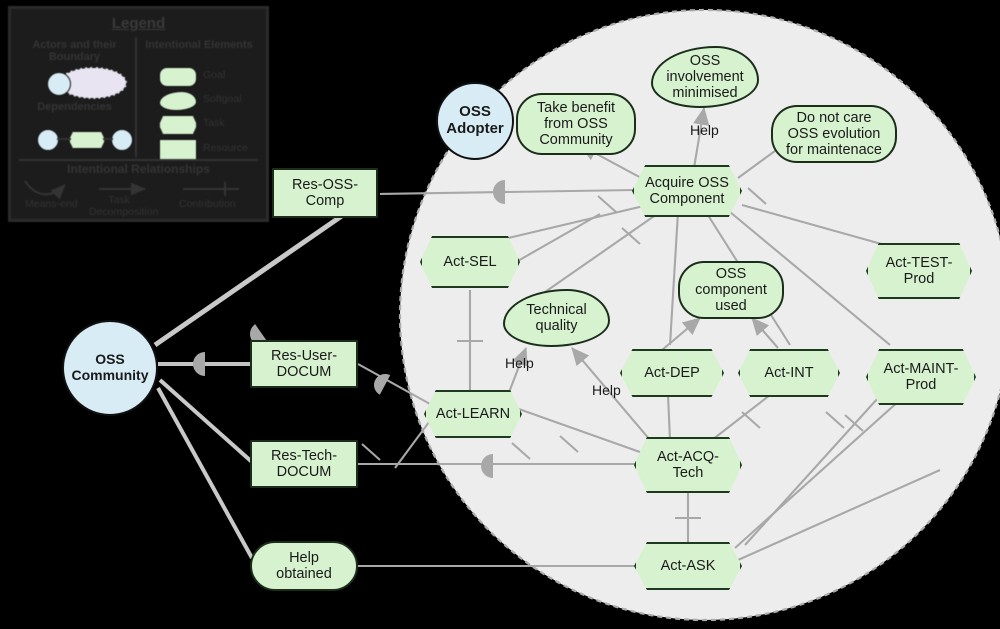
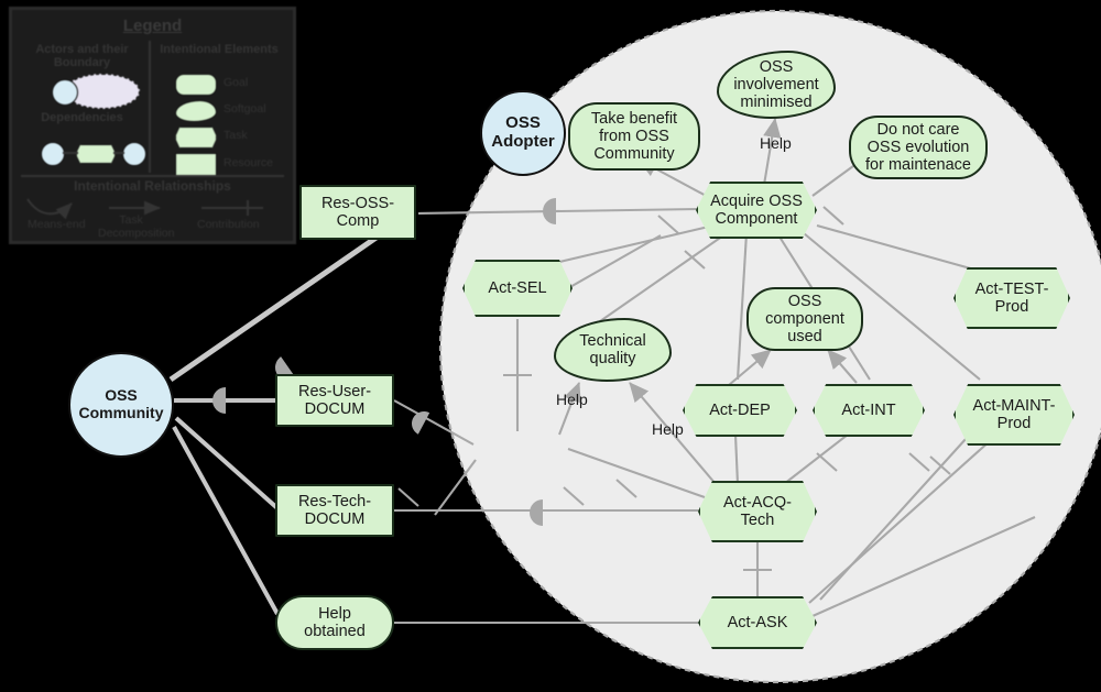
  Legend
  OSS
  Adopter
  OSS
  Community
  Take benefit
  from OSS
  Community
  OSS
  involvement
  minimised
  Do not care
  OSS evolution
  for maintenace
  Technical
  quality
  OSS
  component
  used
  Help
  obtained
  Acquire OSS
  Component
  Act-SEL
  Act-TEST-
  Prod
- Act-LEARN
  Act-DEP
  Act-INT
  Act-MAINT-
  Prod
  Act-ACQ-
  Tech
  Act-ASK
  Res-OSS-
  Comp
  Res-User-
  DOCUM
  Res-Tech-
  DOCUM
  Help
  Help
  Help
